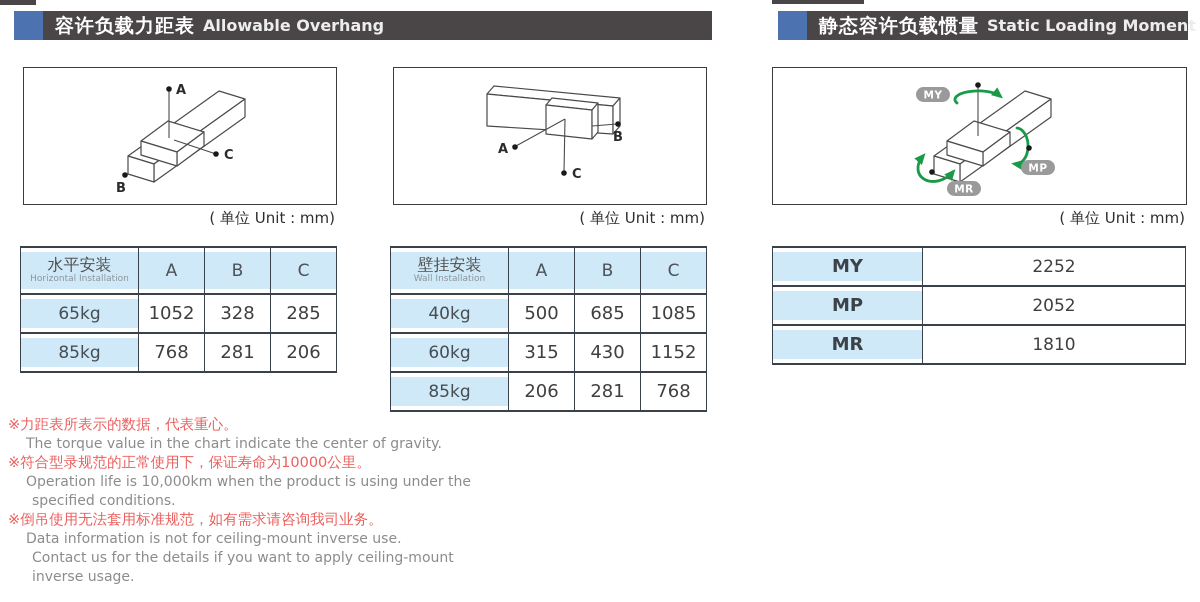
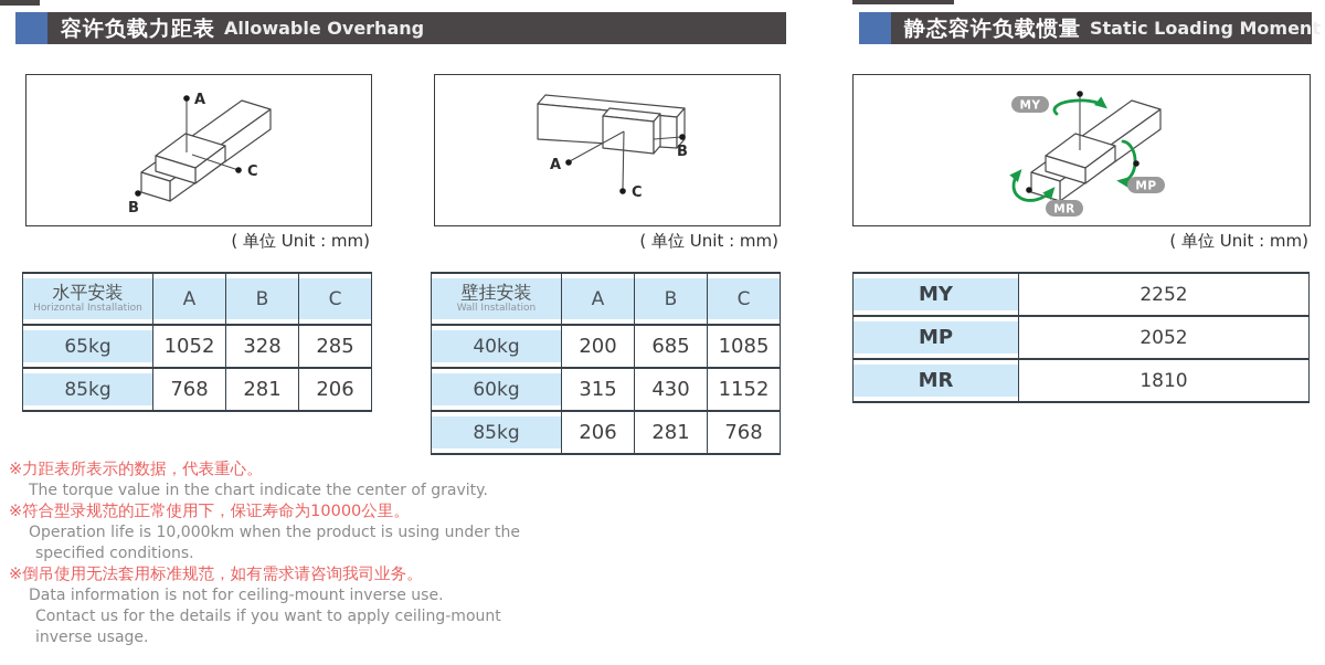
  容许负载力距表
  Allowable Overhang
  静态容许负载惯量
  Static Loading Moment
  A
  B
  C
  A
  C
  B
  MY
  MP
  MR
  ( 单位 Unit : mm)
  ( 单位 Unit : mm)
  ( 单位 Unit : mm)
  水平安装 Horizontal Installation	A	B	C
  65kg	1052	328	285
  85kg	768	281	206
  壁挂安装 Wall Installation	A	B	C
- 40kg	500	685	1085
+ 40kg	200	685	1085
  60kg	315	430	1152
  85kg	206	281	768
  MY	2252
  MP	2052
  MR	1810
  ※力距表所表示的数据，代表重心。
  The torque value in the chart indicate the center of gravity.
  ※符合型录规范的正常使用下，保证寿命为10000公里。
  Operation life is 10,000km when the product is using under the
  specified conditions.
  ※倒吊使用无法套用标准规范，如有需求请咨询我司业务。
  Data information is not for ceiling-mount inverse use.
  Contact us for the details if you want to apply ceiling-mount
  inverse usage.
